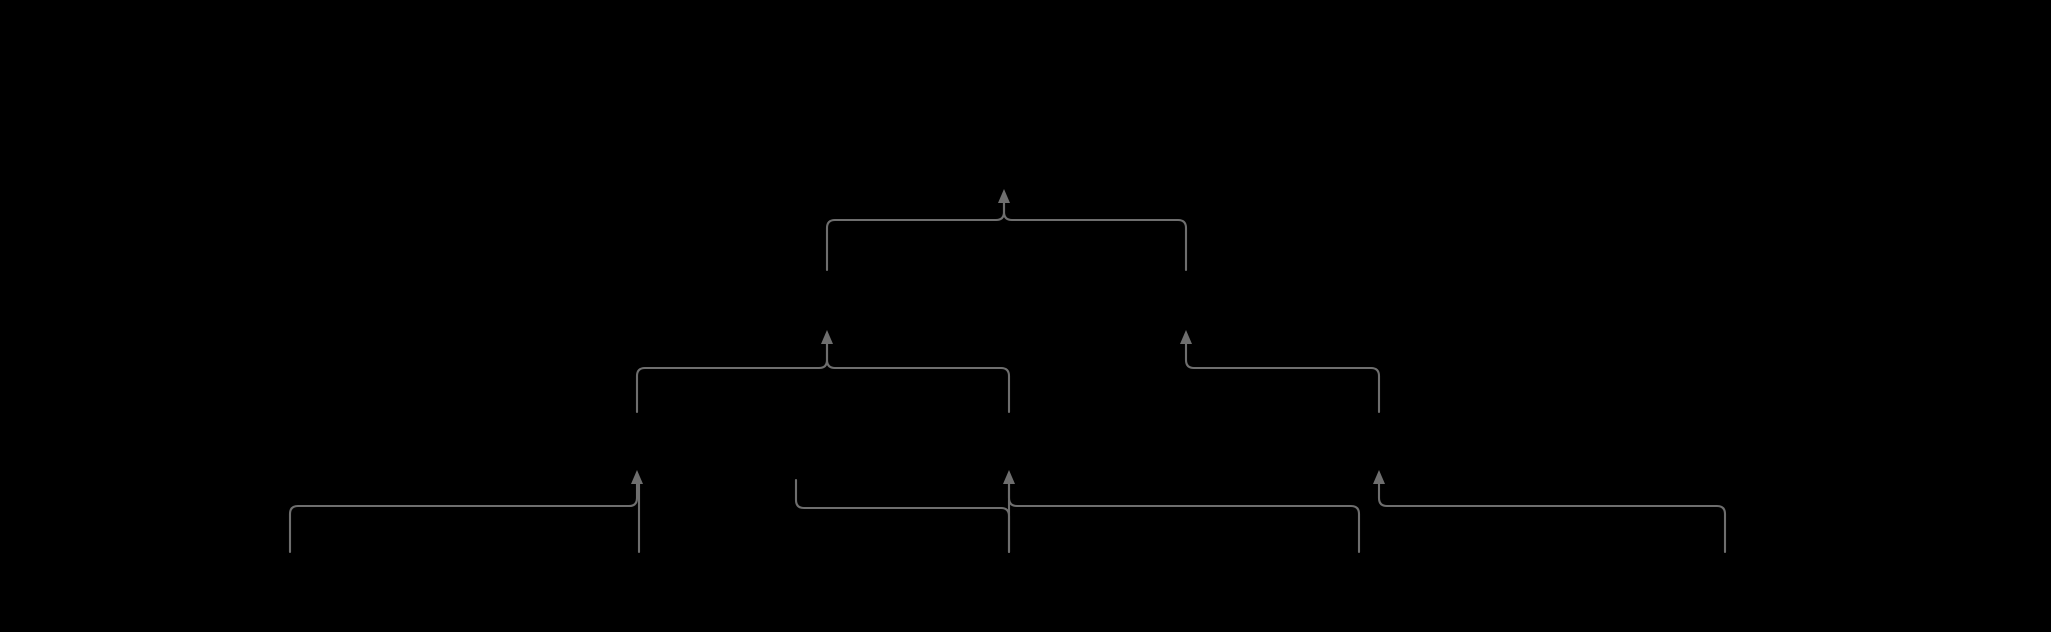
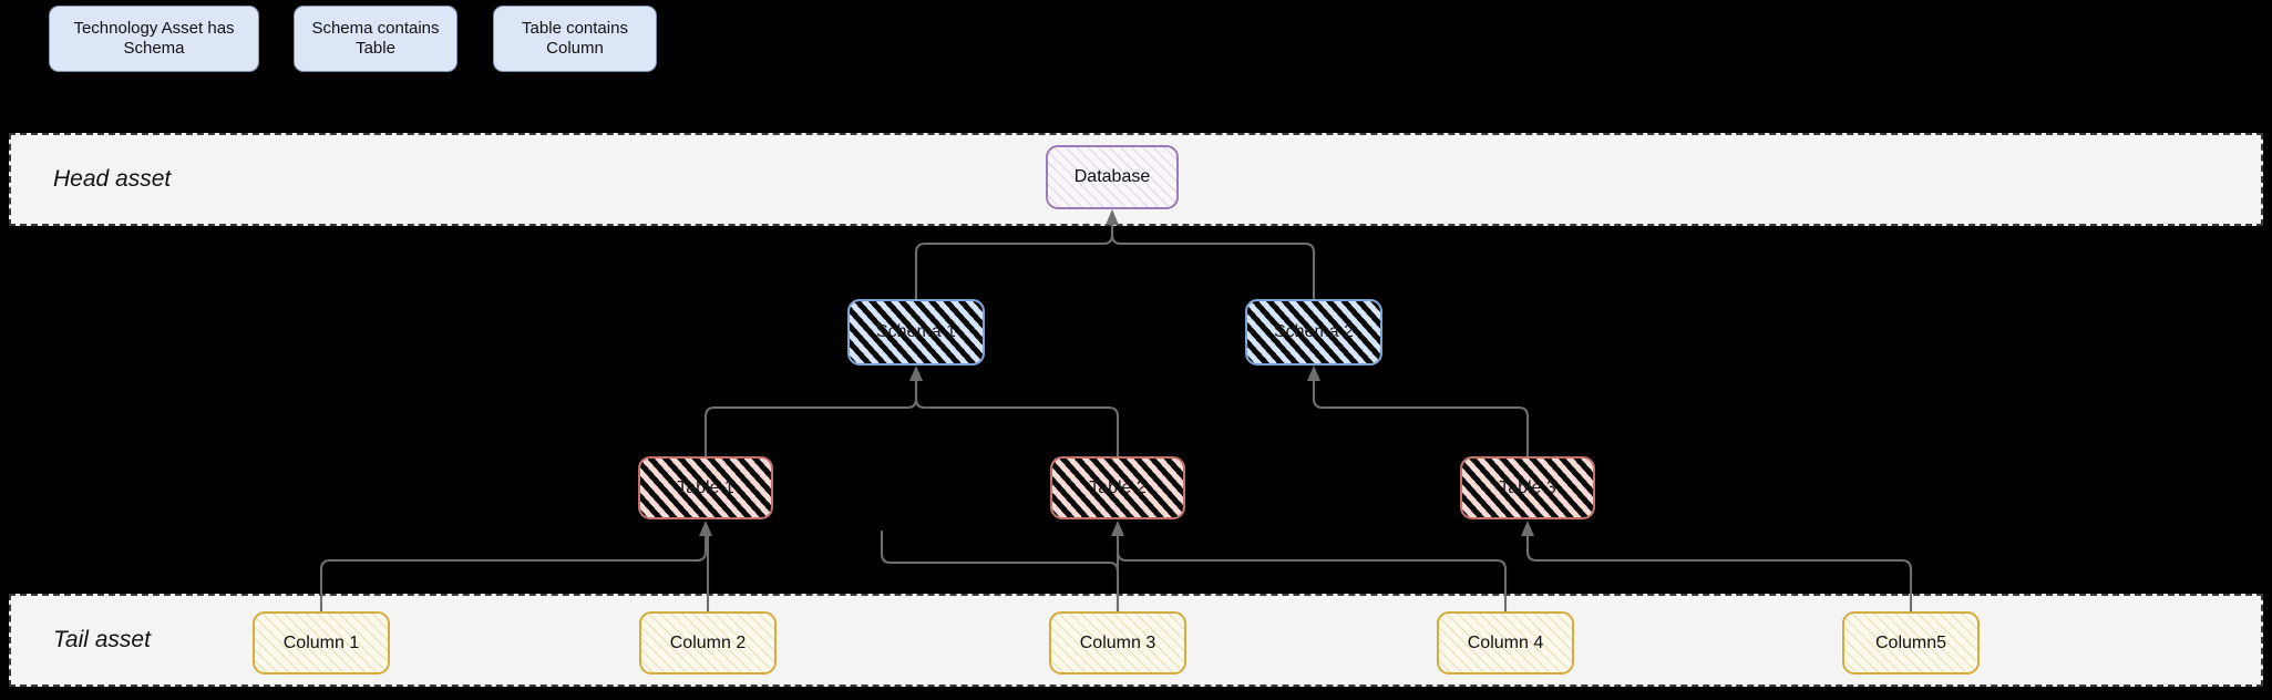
+ Head asset
+ Tail asset
+ Technology Asset has Schema
+ Schema contains Table
+ Table contains Column
+ Database
+ Schema 1
+ Schema 2
+ Table 1
+ Table 2
+ Table 3
+ Column 1
+ Column 2
+ Column 3
+ Column 4
+ Column5
